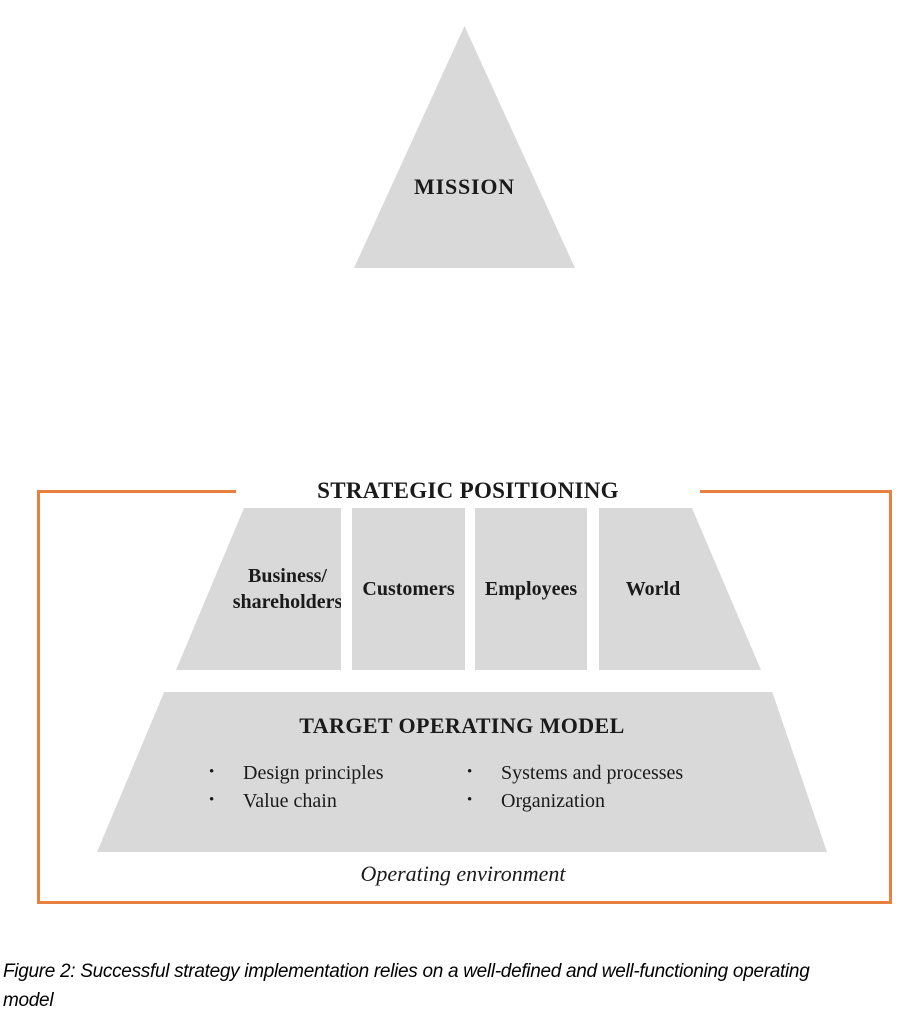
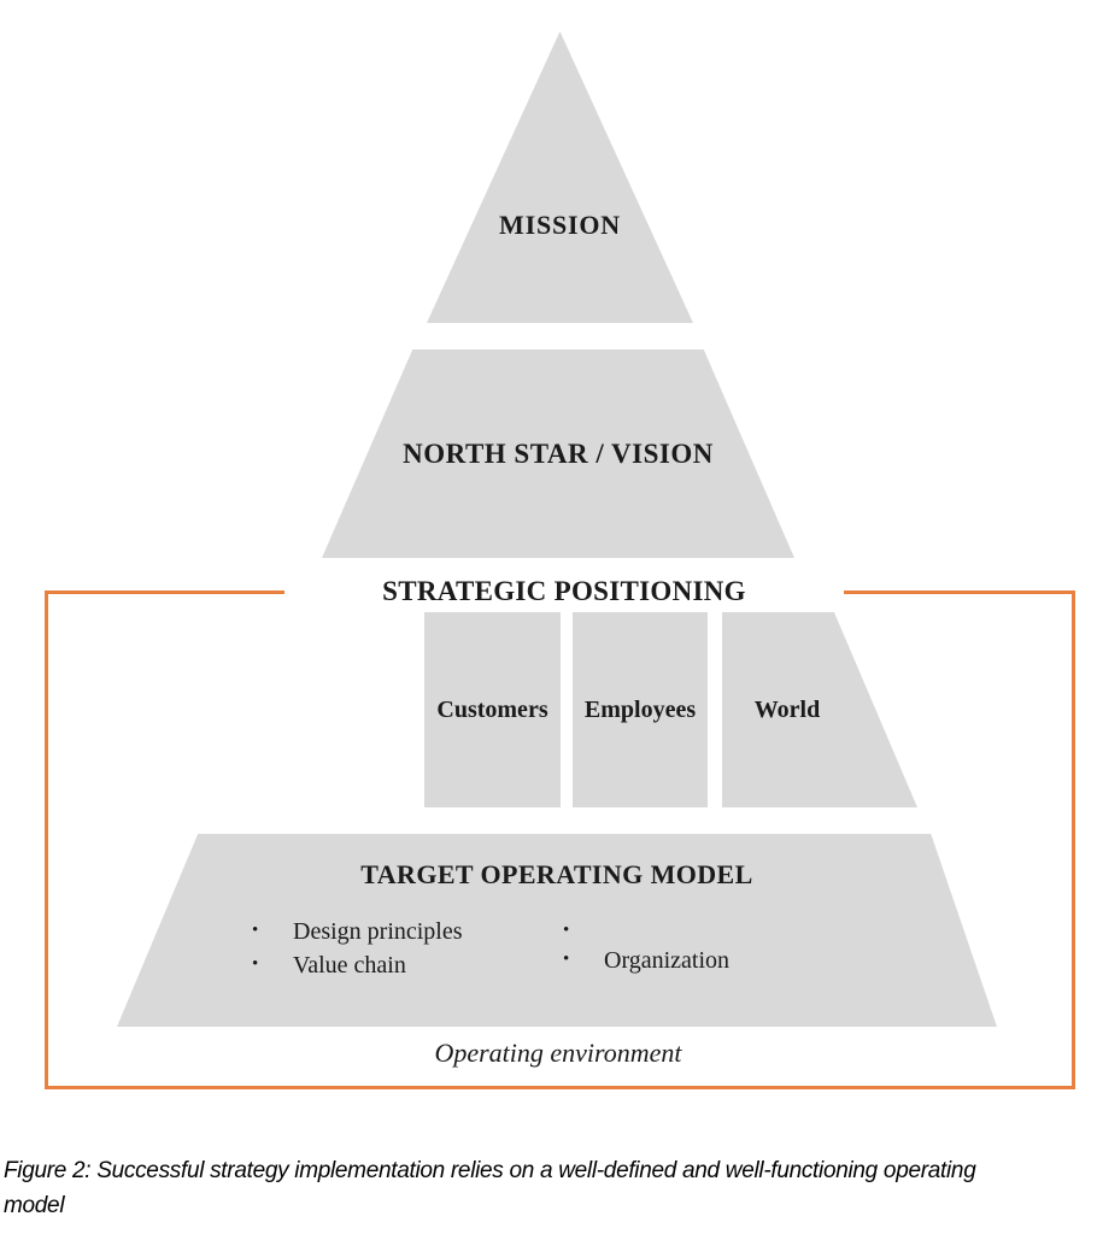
  MISSION
+ NORTH STAR / VISION
  STRATEGIC POSITIONING
- Business/
- shareholders
  Customers
  Employees
  World
  TARGET OPERATING MODEL
  •
  Design principles
  •
  Value chain
  •
- Systems and processes
  •
  Organization
  Operating environment
  Figure 2: Successful strategy implementation relies on a well-defined and well-functioning operating
  model
